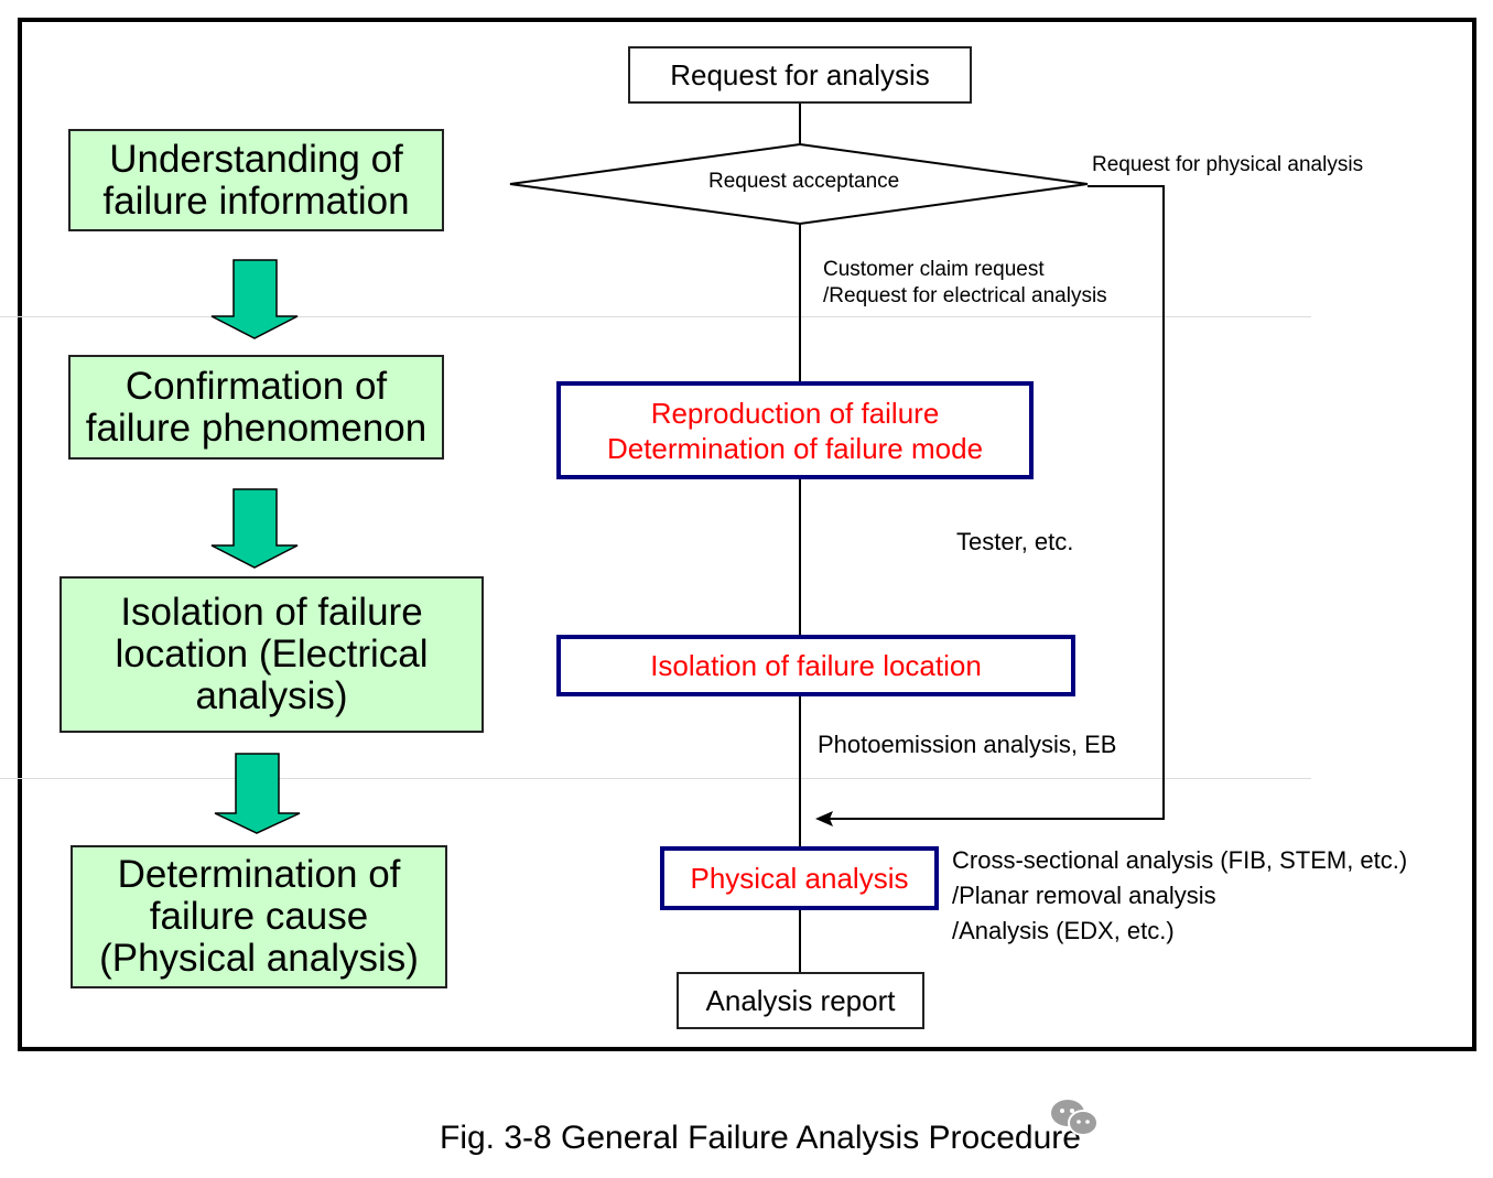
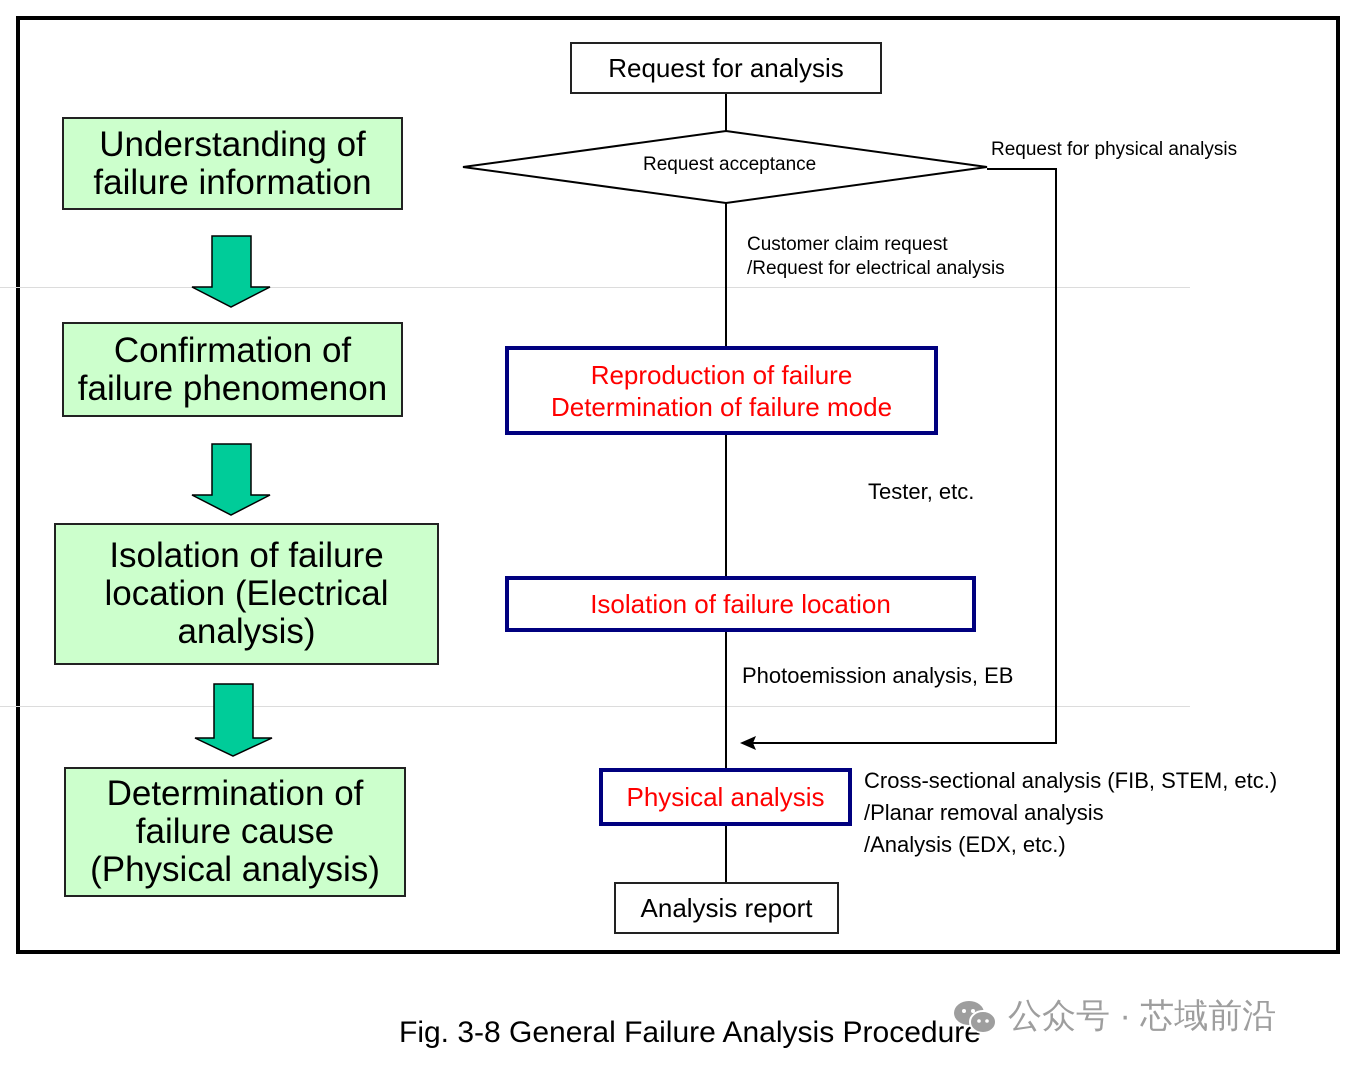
  Understanding of
  failure information
  Confirmation of
  failure phenomenon
  Isolation of failure
  location (Electrical
  analysis)
  Determination of
  failure cause
  (Physical analysis)
  Request for analysis
  Request acceptance
  Request for physical analysis
  Customer claim request
  /Request for electrical analysis
  Reproduction of failure
  Determination of failure mode
  Tester, etc.
  Isolation of failure location
  Photoemission analysis, EB
  Physical analysis
  Cross-sectional analysis (FIB, STEM, etc.)
  /Planar removal analysis
  /Analysis (EDX, etc.)
  Analysis report
  Fig. 3-8 General Failure Analysis Procedure
+ 公众号 · 芯域前沿
